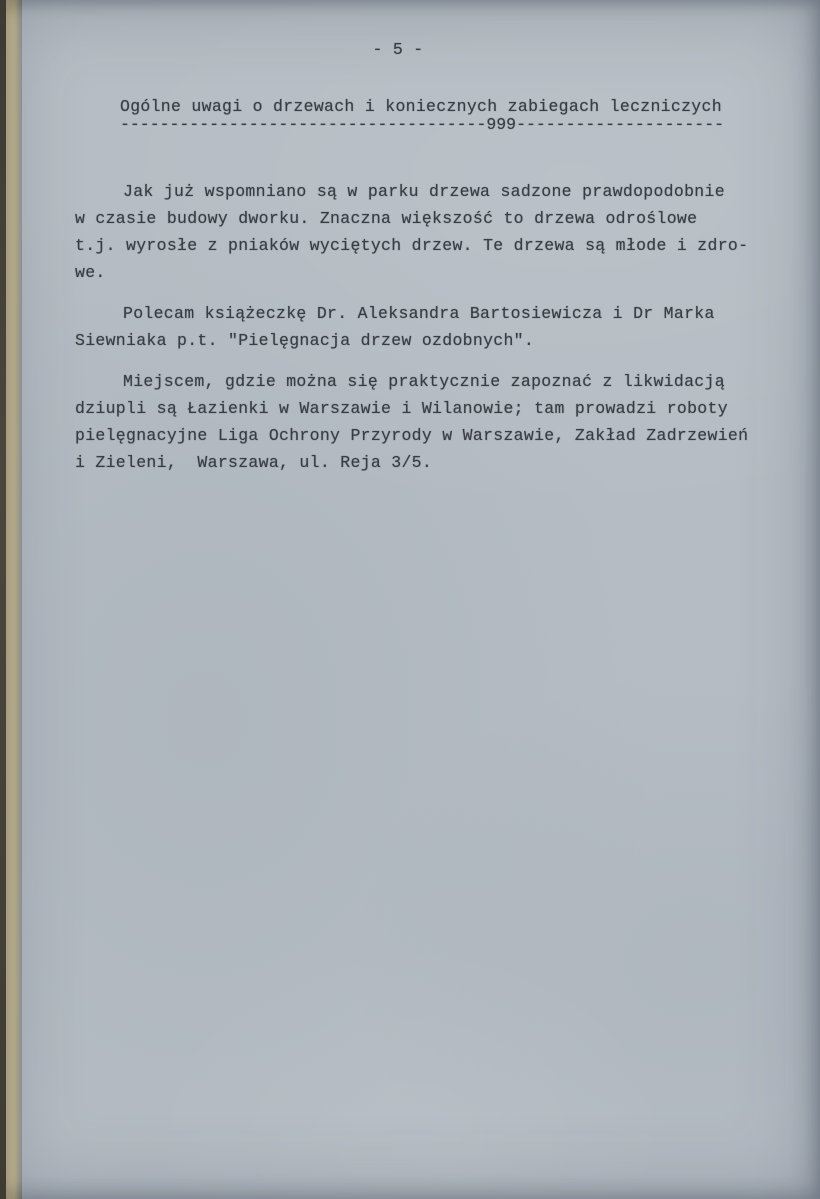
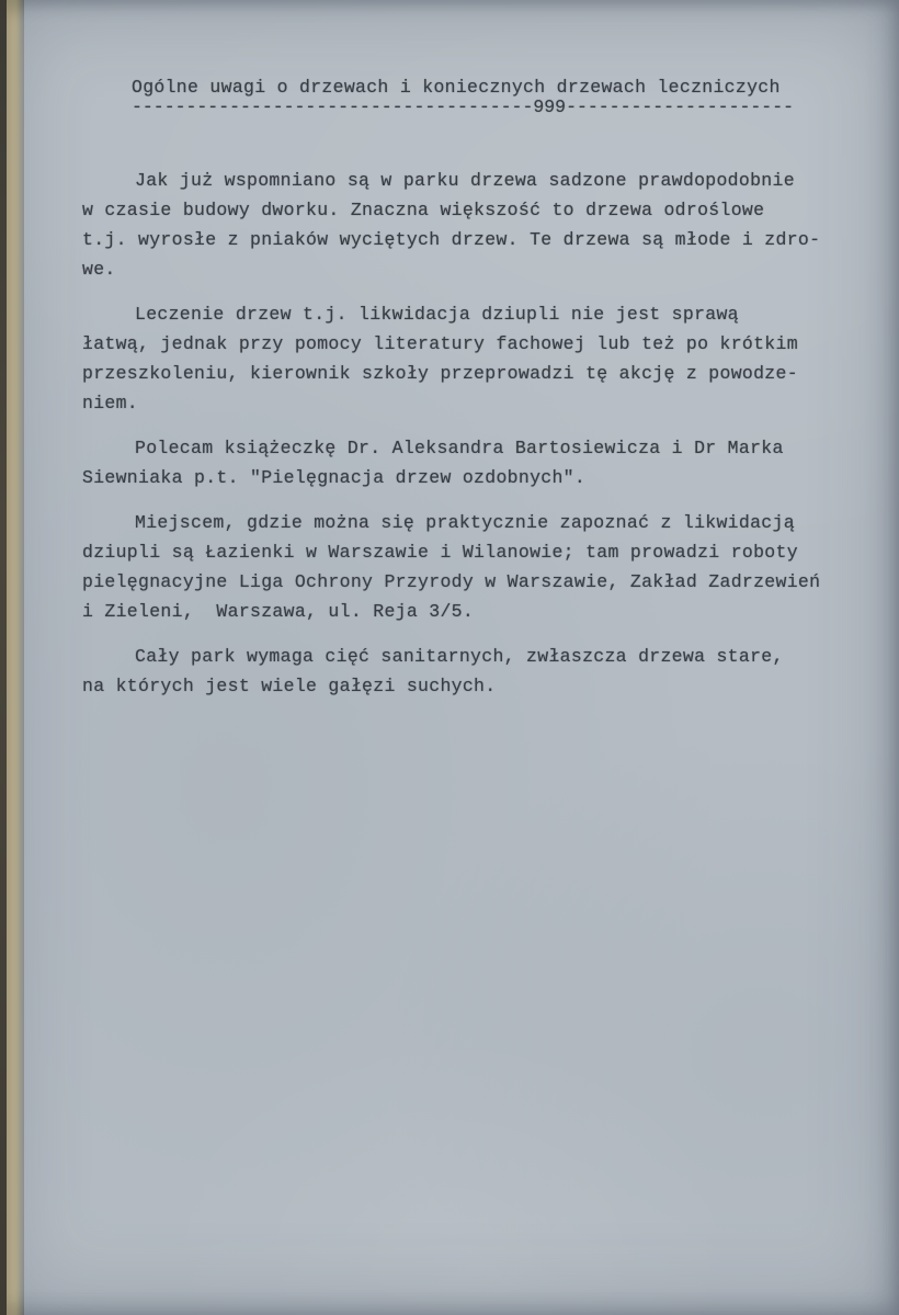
- - 5 -
- Ogólne uwagi o drzewach i koniecznych zabiegach leczniczych
+ Ogólne uwagi o drzewach i koniecznych drzewach leczniczych
  -------------------------------------999---------------------
  Jak już wspomniano są w parku drzewa sadzone prawdopodobnie
  w czasie budowy dworku. Znaczna większość to drzewa odroślowe
  t.j. wyrosłe z pniaków wyciętych drzew. Te drzewa są młode i zdro-
  we.
+ Leczenie drzew t.j. likwidacja dziupli nie jest sprawą
+ łatwą, jednak przy pomocy literatury fachowej lub też po krótkim
+ przeszkoleniu, kierownik szkoły przeprowadzi tę akcję z powodze-
+ niem.
  Polecam książeczkę Dr. Aleksandra Bartosiewicza i Dr Marka
  Siewniaka p.t. "Pielęgnacja drzew ozdobnych".
  Miejscem, gdzie można się praktycznie zapoznać z likwidacją
  dziupli są Łazienki w Warszawie i Wilanowie; tam prowadzi roboty
  pielęgnacyjne Liga Ochrony Przyrody w Warszawie, Zakład Zadrzewień
  i Zieleni, Warszawa, ul. Reja 3/5.
+ Cały park wymaga cięć sanitarnych, zwłaszcza drzewa stare,
+ na których jest wiele gałęzi suchych.
